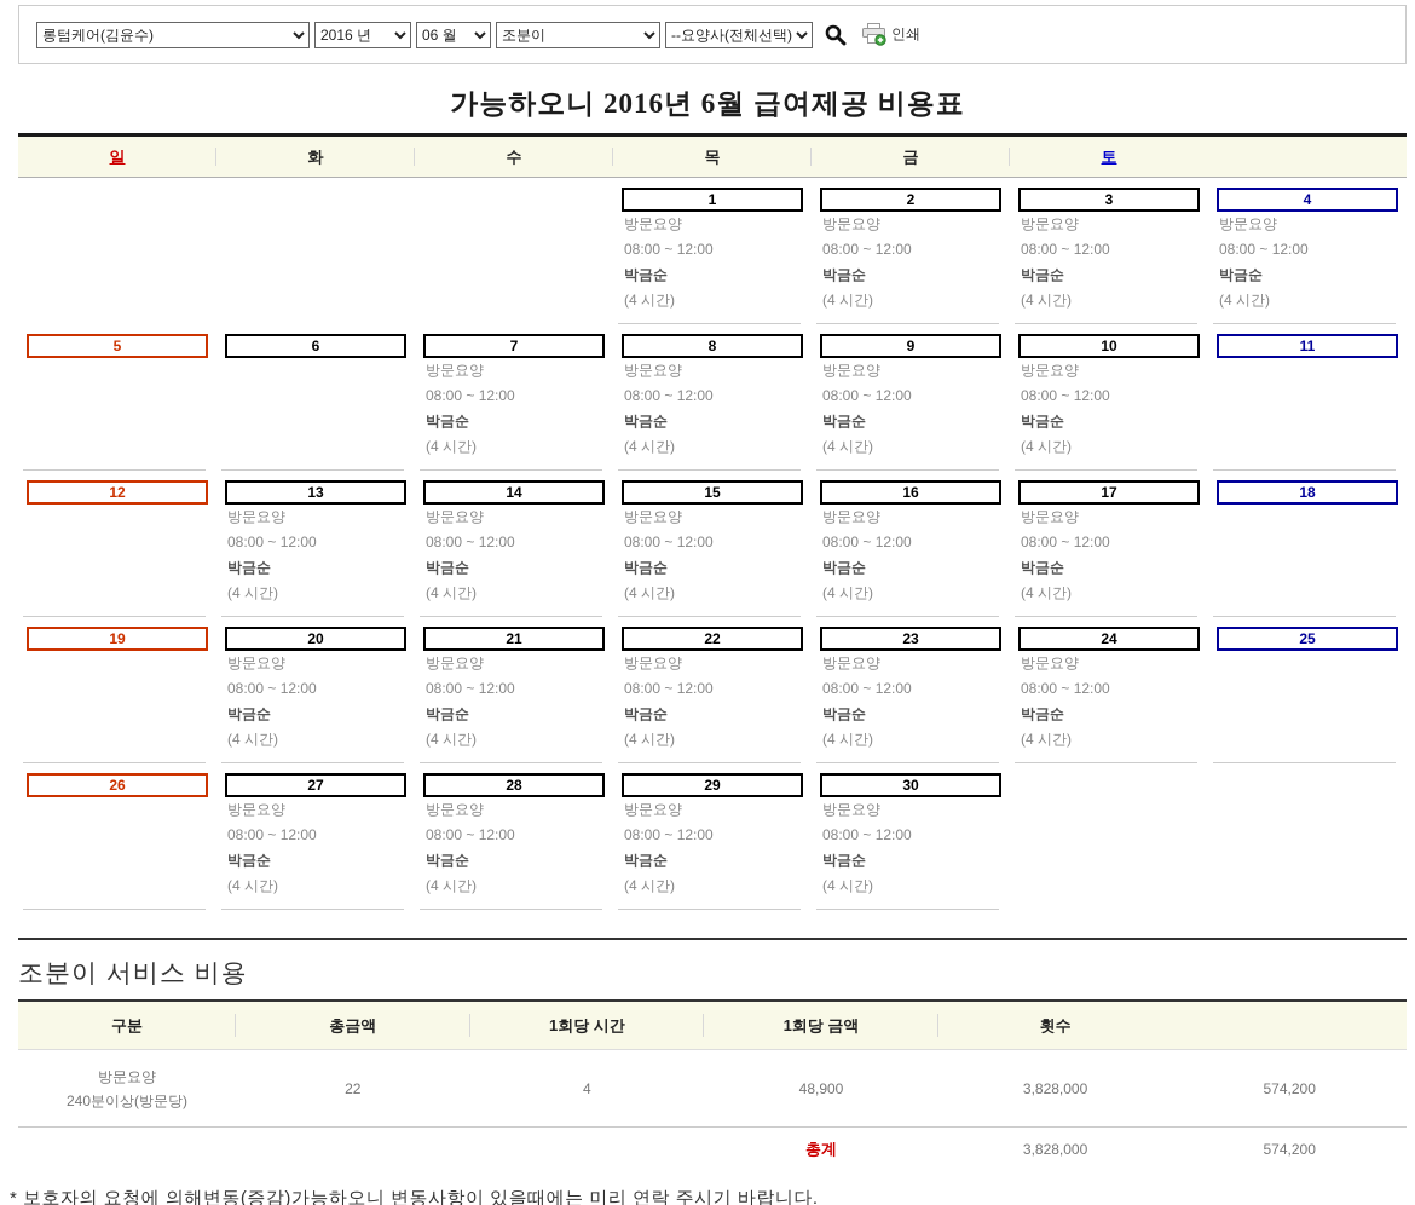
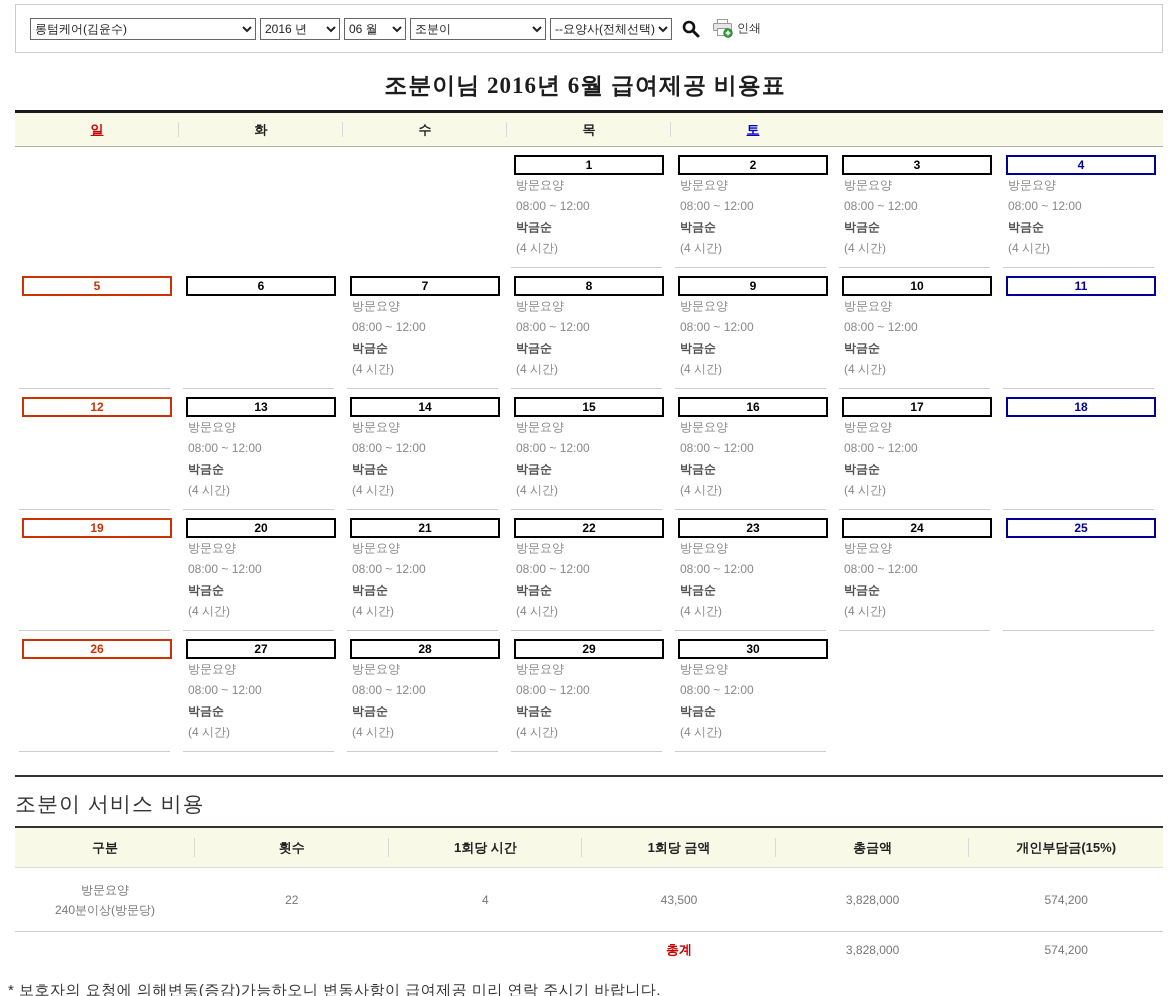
  롱텀케어(김윤수)
  2016 년
  06 월
  조분이
  --요양사(전체선택)
  인쇄
- 가능하오니 2016년 6월 급여제공 비용표
+ 조분이님 2016년 6월 급여제공 비용표
  일
  화
  수
  목
- 금
  토
  1
  방문요양
  08:00 ~ 12:00
  박금순
  (4 시간)
  2
  방문요양
  08:00 ~ 12:00
  박금순
  (4 시간)
  3
  방문요양
  08:00 ~ 12:00
  박금순
  (4 시간)
  4
  방문요양
  08:00 ~ 12:00
  박금순
  (4 시간)
  5
  6
  7
  방문요양
  08:00 ~ 12:00
  박금순
  (4 시간)
  8
  방문요양
  08:00 ~ 12:00
  박금순
  (4 시간)
  9
  방문요양
  08:00 ~ 12:00
  박금순
  (4 시간)
  10
  방문요양
  08:00 ~ 12:00
  박금순
  (4 시간)
  11
  12
  13
  방문요양
  08:00 ~ 12:00
  박금순
  (4 시간)
  14
  방문요양
  08:00 ~ 12:00
  박금순
  (4 시간)
  15
  방문요양
  08:00 ~ 12:00
  박금순
  (4 시간)
  16
  방문요양
  08:00 ~ 12:00
  박금순
  (4 시간)
  17
  방문요양
  08:00 ~ 12:00
  박금순
  (4 시간)
  18
  19
  20
  방문요양
  08:00 ~ 12:00
  박금순
  (4 시간)
  21
  방문요양
  08:00 ~ 12:00
  박금순
  (4 시간)
  22
  방문요양
  08:00 ~ 12:00
  박금순
  (4 시간)
  23
  방문요양
  08:00 ~ 12:00
  박금순
  (4 시간)
  24
  방문요양
  08:00 ~ 12:00
  박금순
  (4 시간)
  25
  26
  27
  방문요양
  08:00 ~ 12:00
  박금순
  (4 시간)
  28
  방문요양
  08:00 ~ 12:00
  박금순
  (4 시간)
  29
  방문요양
  08:00 ~ 12:00
  박금순
  (4 시간)
  30
  방문요양
  08:00 ~ 12:00
  박금순
  (4 시간)
  조분이 서비스 비용
  구분
- 총금액
+ 횟수
  1회당 시간
  1회당 금액
- 횟수
+ 총금액
+ 개인부담금(15%)
  방문요양
  240분이상(방문당)
  22
  4
- 48,900
+ 43,500
  3,828,000
  574,200
  총계
  3,828,000
  574,200
- * 보호자의 요청에 의해변동(증감)가능하오니 변동사항이 있을때에는 미리 연락 주시기 바랍니다.
+ * 보호자의 요청에 의해변동(증감)가능하오니 변동사항이 급여제공 미리 연락 주시기 바랍니다.
